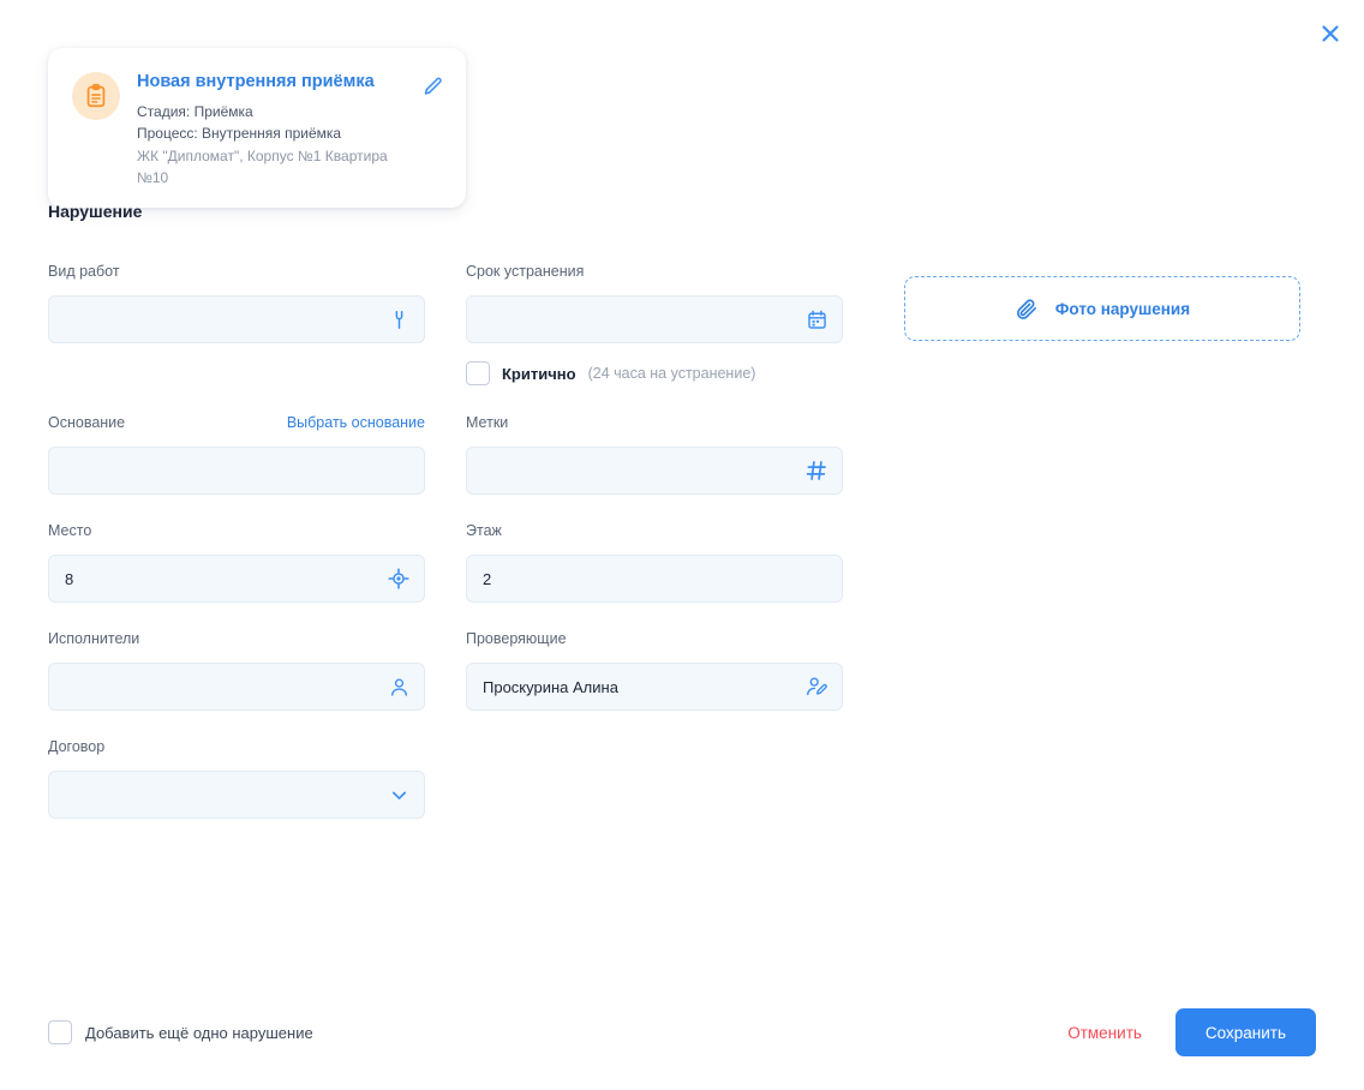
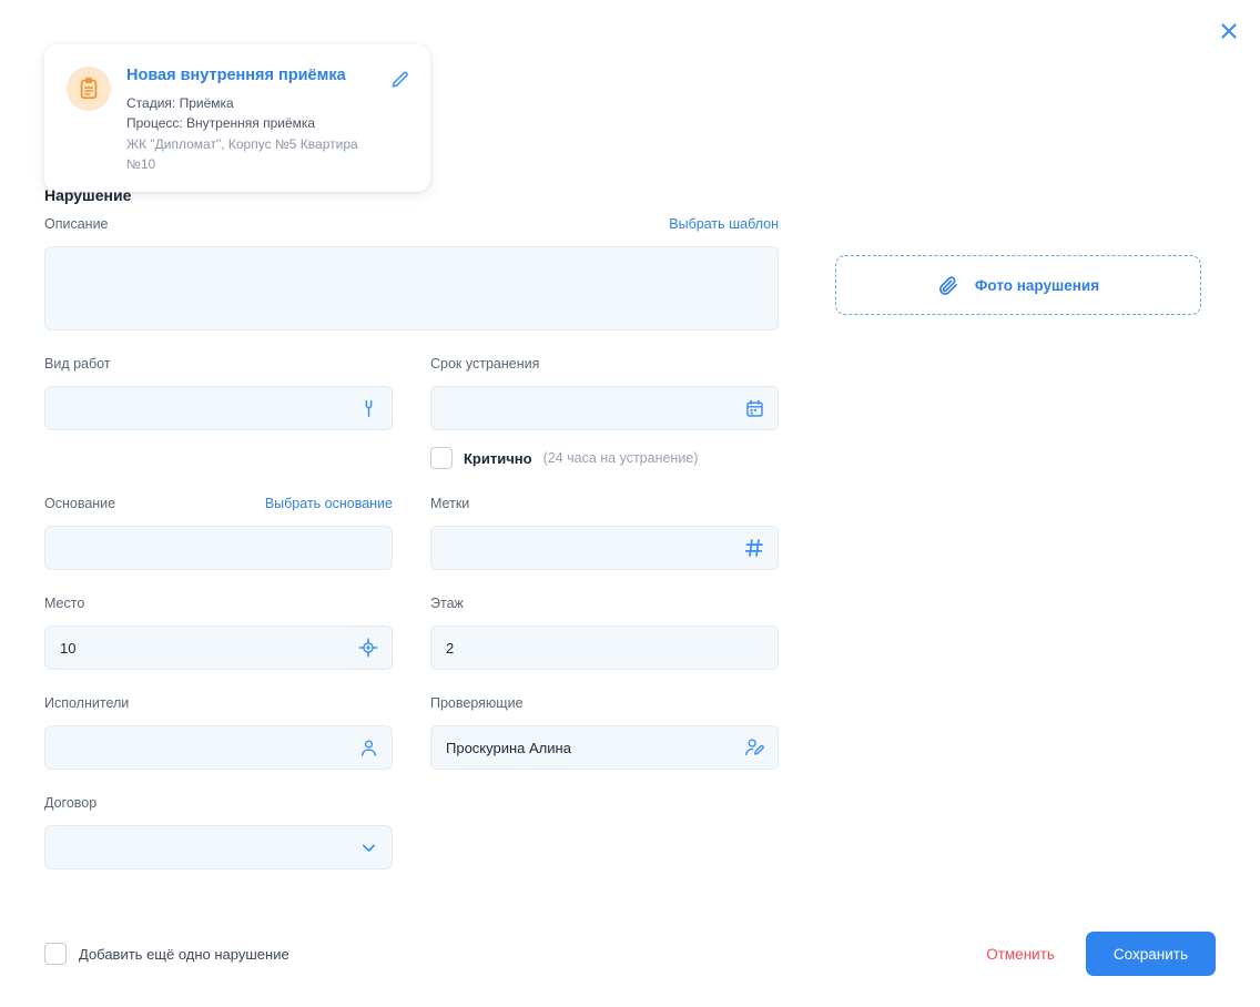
  Новая внутренняя приёмка
  Стадия: Приёмка
  Процесс: Внутренняя приёмка
- ЖК "Дипломат", Корпус №1 Квартира №10
+ ЖК "Дипломат", Корпус №5 Квартира №10
  Нарушение
+ Описание
+ Выбрать шаблон
  Вид работ
  Срок устранения
  Критично
  (24 часа на устранение)
  Основание
  Выбрать основание
  Метки
  Место
- 8
+ 10
  Этаж
  2
  Исполнители
  Проверяющие
  Проскурина Алина
  Договор
  Фото нарушения
  Добавить ещё одно нарушение
  Отменить
  Сохранить
